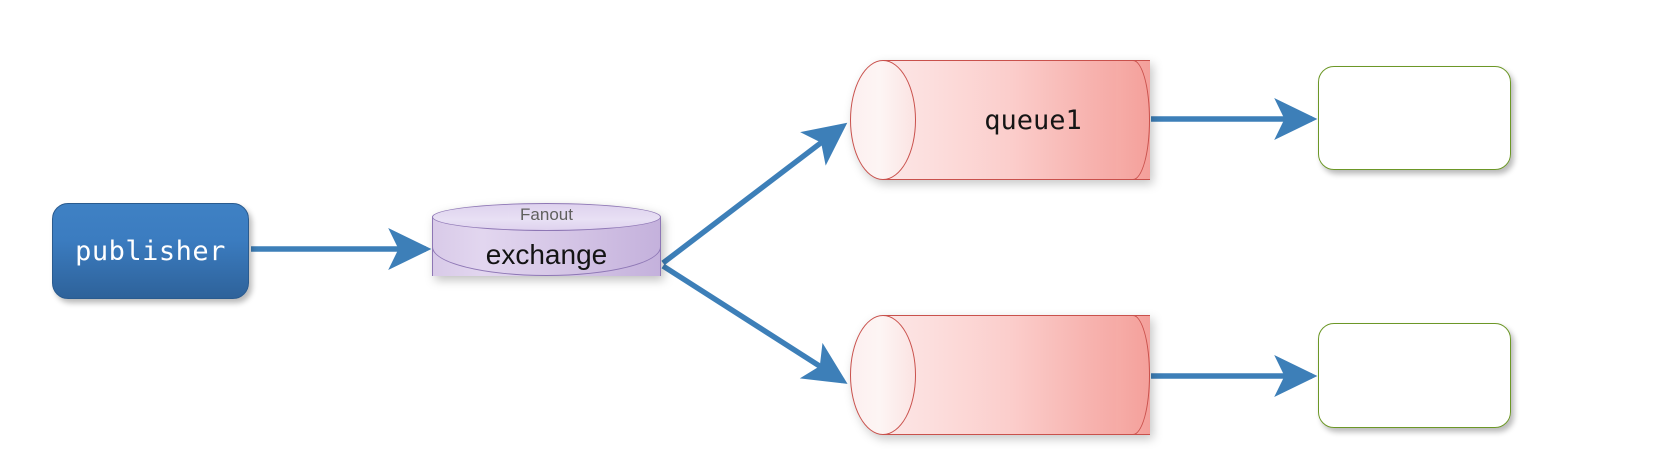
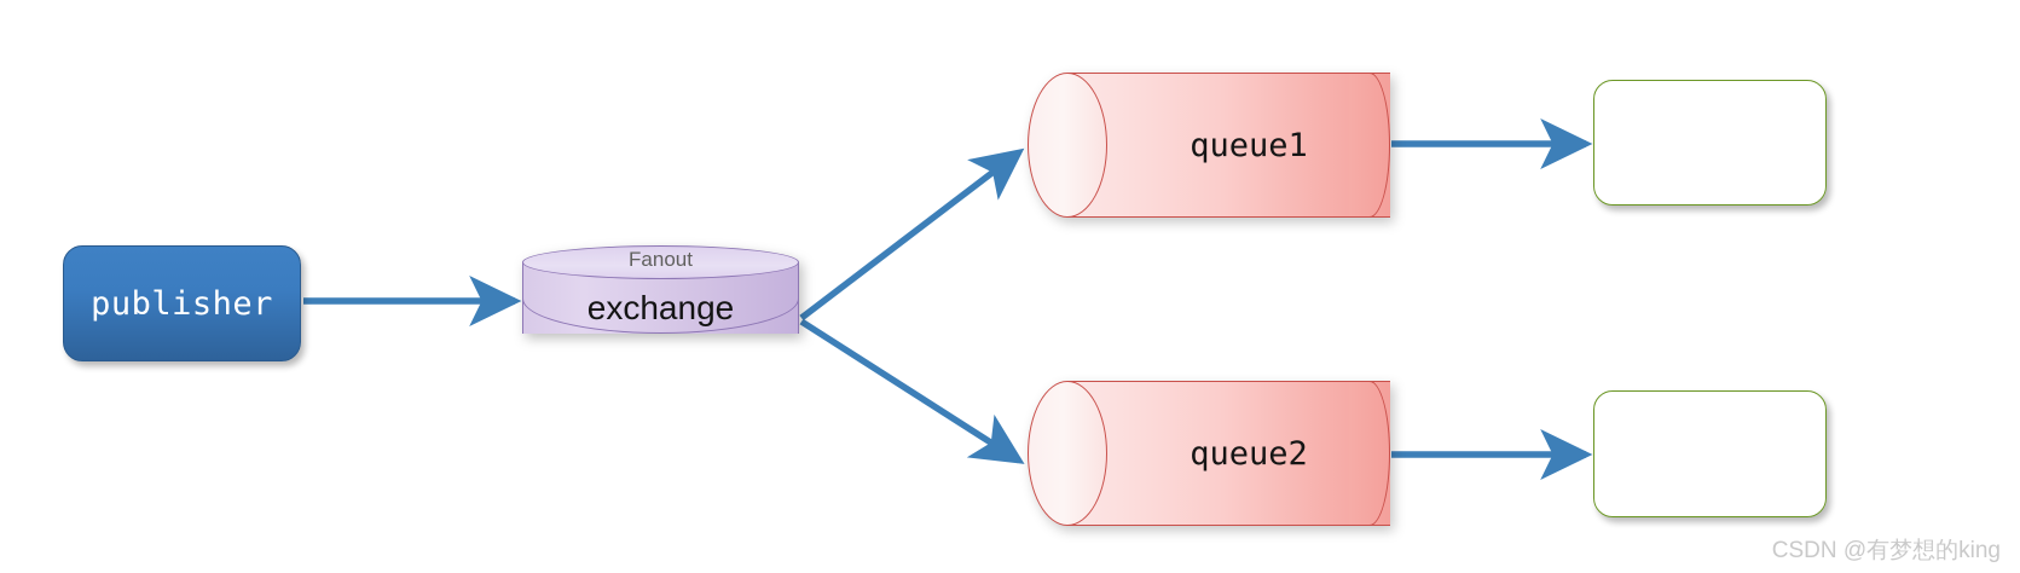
  publisher
  Fanout
  exchange
  queue1
+ queue2
+ CSDN @有梦想的king
